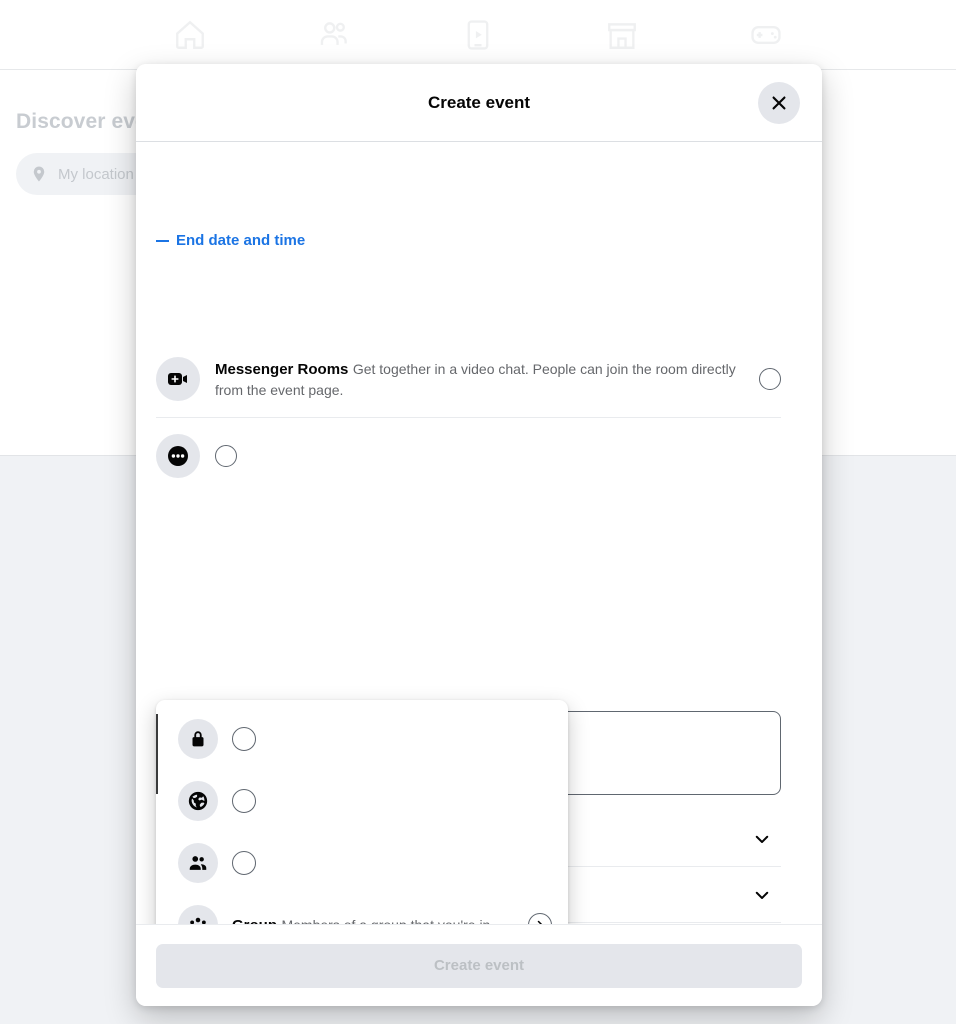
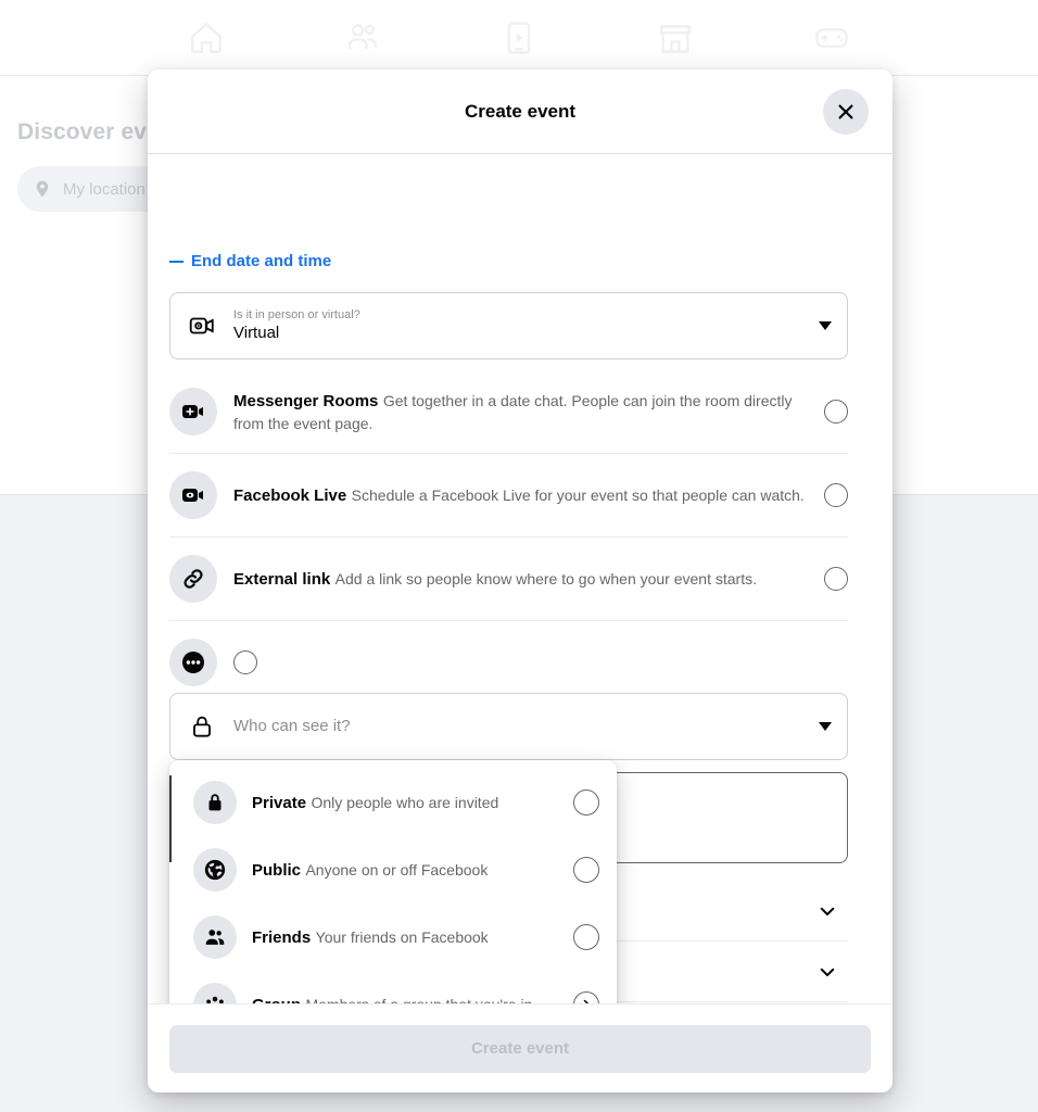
  Discover ev
  My location
  Create event
  End date and time
+ Is it in person or virtual?
+ Virtual
- Messenger Rooms Get together in a video chat. People can join the room directly from the event page.
+ Messenger Rooms Get together in a date chat. People can join the room directly from the event page.
+ Facebook Live Schedule a Facebook Live for your event so that people can watch.
+ External link Add a link so people know where to go when your event starts.
+ Who can see it?
+ Private Only people who are invited
+ Public Anyone on or off Facebook
+ Friends Your friends on Facebook
  Create event
